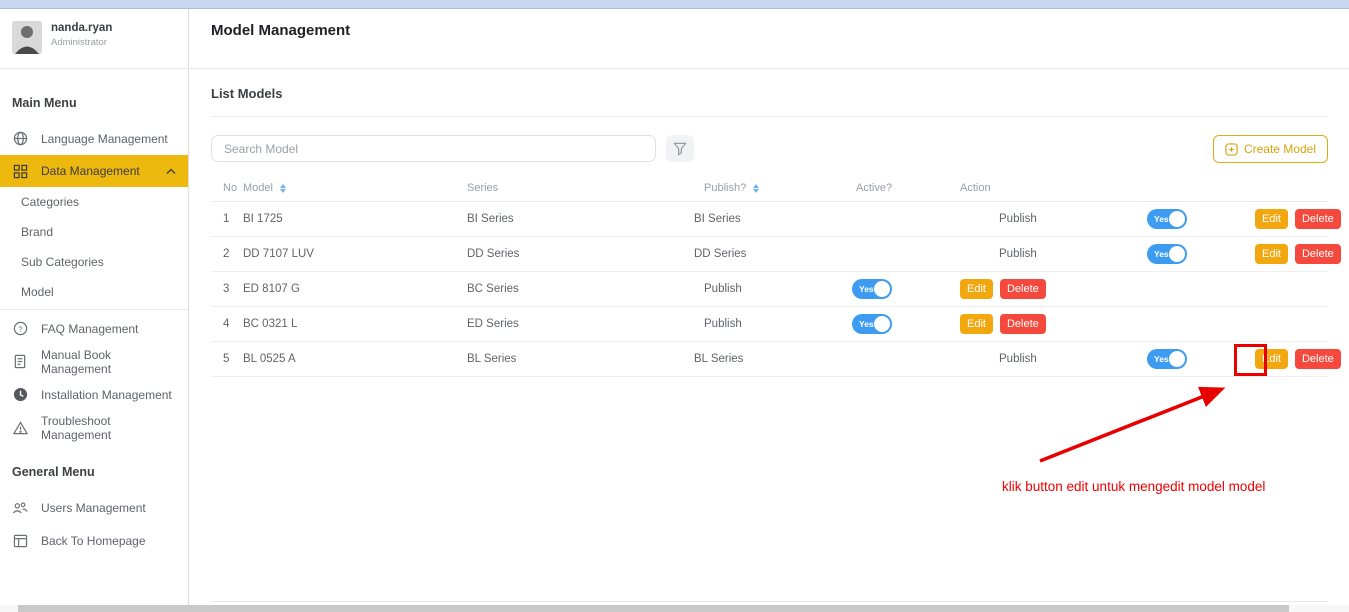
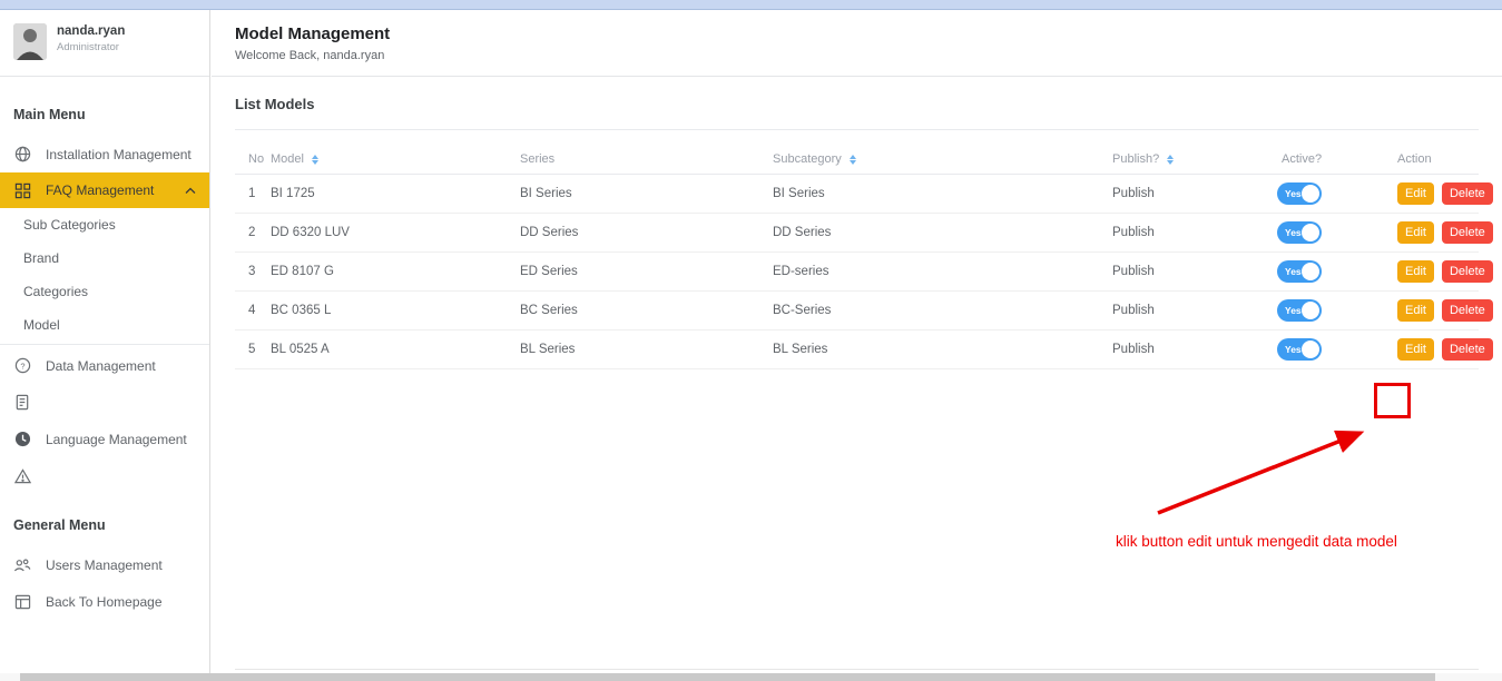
  nanda.ryan
  Administrator
  Main Menu
- Language Management
+ Installation Management
- Data Management
+ FAQ Management
- Categories
+ Sub Categories
  Brand
- Sub Categories
+ Categories
  Model
  ?
- FAQ Management
+ Data Management
- Manual Book Management
- Installation Management
+ Language Management
- Troubleshoot Management
  General Menu
  Users Management
  Back To Homepage
  Model Management
+ Welcome Back, nanda.ryan
  List Models
- Search Model
- Create Model
  No
  Model
  Series
+ Subcategory
  Publish?
  Active?
  Action
  1
  BI 1725
  BI Series
  BI Series
  Publish
  Yes
  Edit
  Delete
  2
- DD 7107 LUV
+ DD 6320 LUV
  DD Series
  DD Series
  Publish
  Yes
  Edit
  Delete
  3
  ED 8107 G
- BC Series
+ ED Series
+ ED-series
  Publish
  Yes
  Edit
  Delete
  4
- BC 0321 L
+ BC 0365 L
- ED Series
+ BC Series
+ BC-Series
  Publish
  Yes
  Edit
  Delete
  5
  BL 0525 A
  BL Series
  BL Series
  Publish
  Yes
  Edit
  Delete
- klik button edit untuk mengedit model model
+ klik button edit untuk mengedit data model
